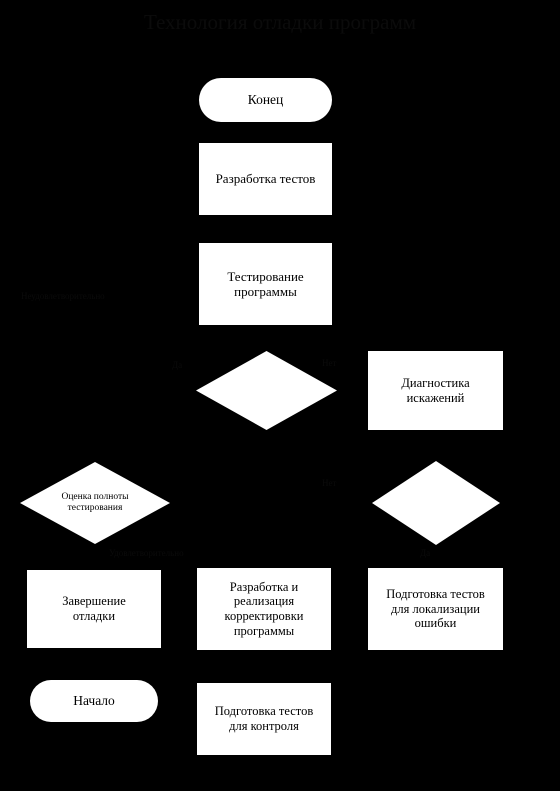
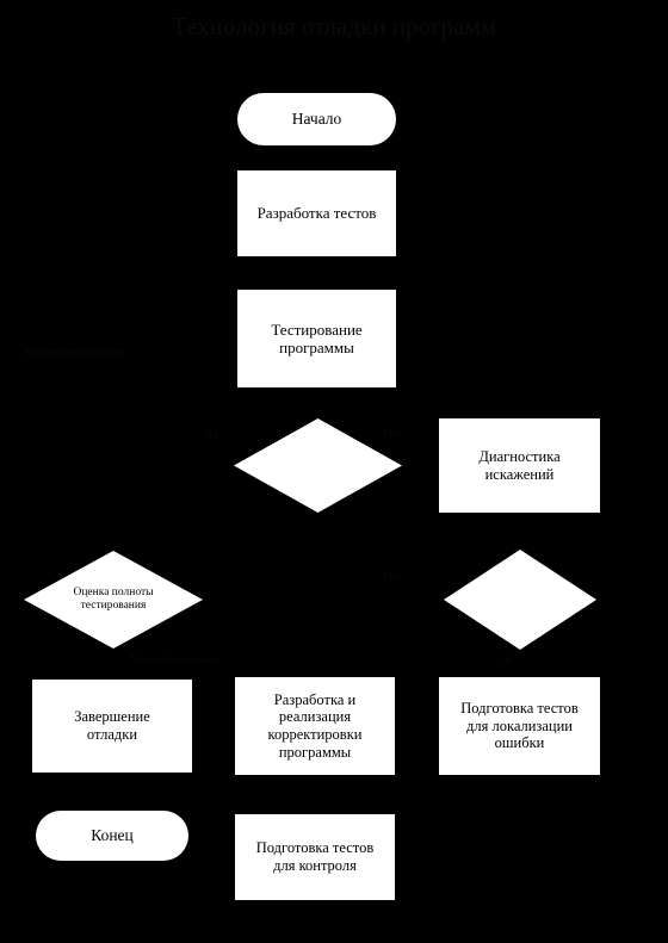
- Конец
+ Начало
  Разработка тестов
  Тестирование
  программы
  Диагностика
  искажений
  Оценка полноты
  тестирования
  Завершение
  отладки
  Разработка и
  реализация
  корректировки
  программы
  Подготовка тестов
  для локализации
  ошибки
- Начало
+ Конец
  Подготовка тестов
  для контроля
